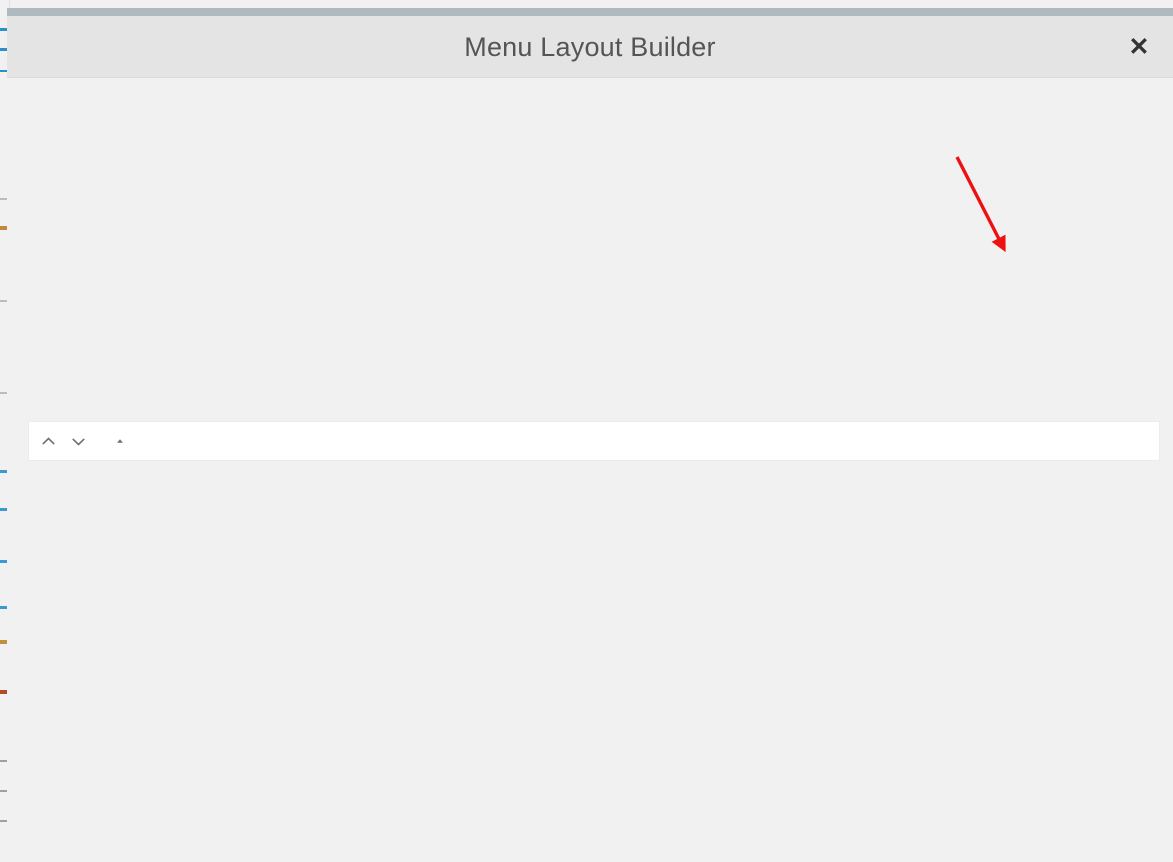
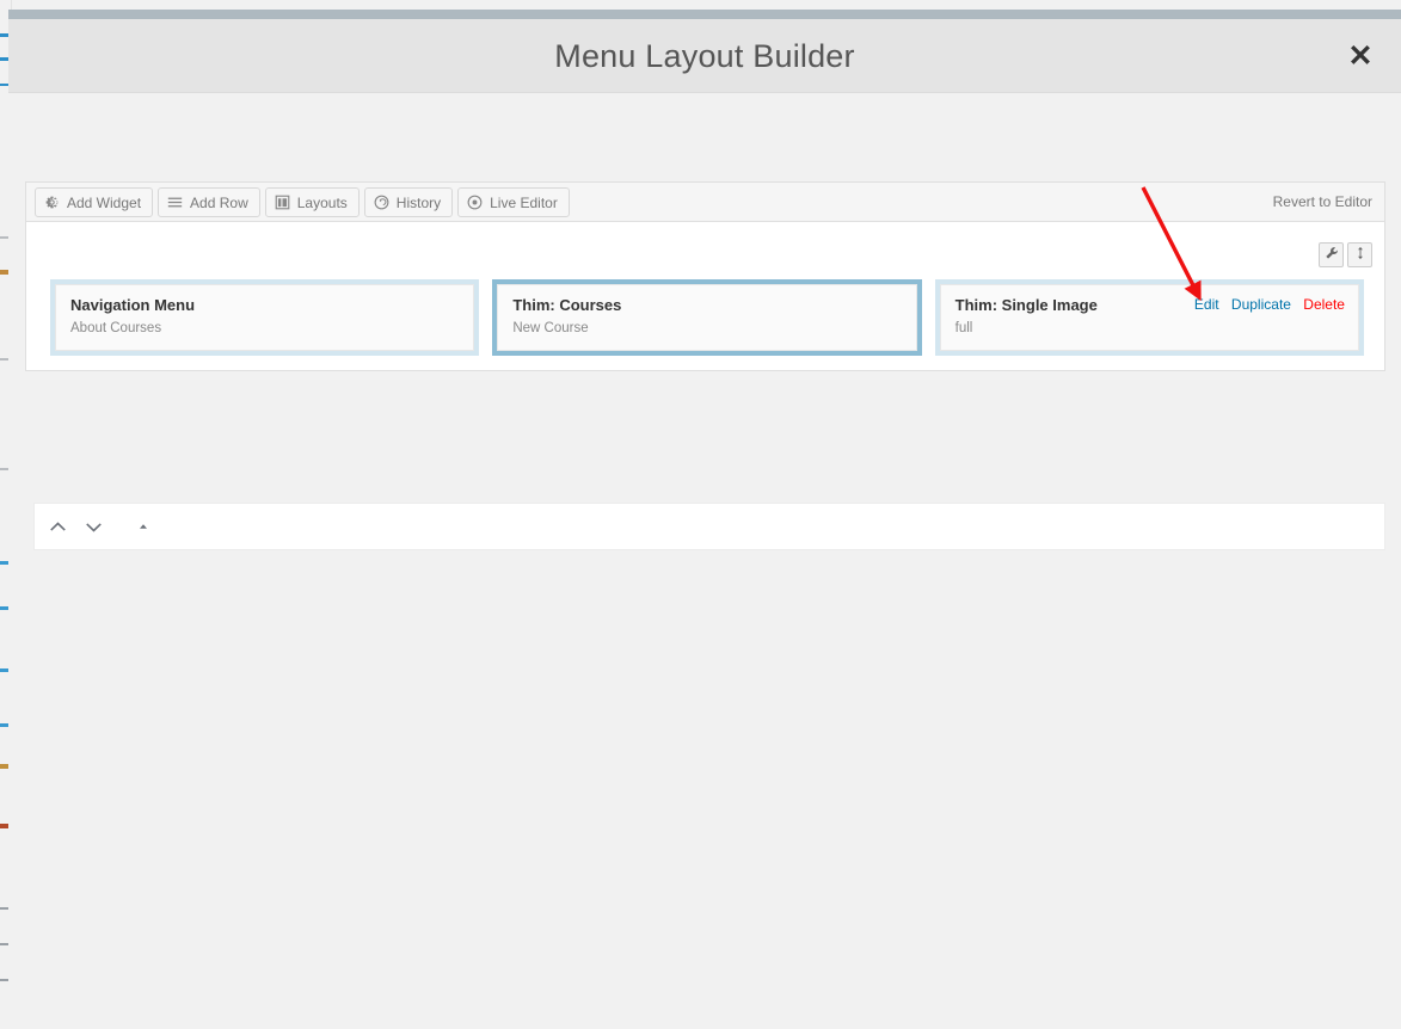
  Menu Layout Builder
  ✕
+ Add Widget
+ Add Row
+ Layouts
+ History
+ Live Editor
+ Revert to Editor
+ Navigation Menu
+ About Courses
+ Thim: Courses
+ New Course
+ Thim: Single Image
+ full
+ Edit Duplicate Delete
